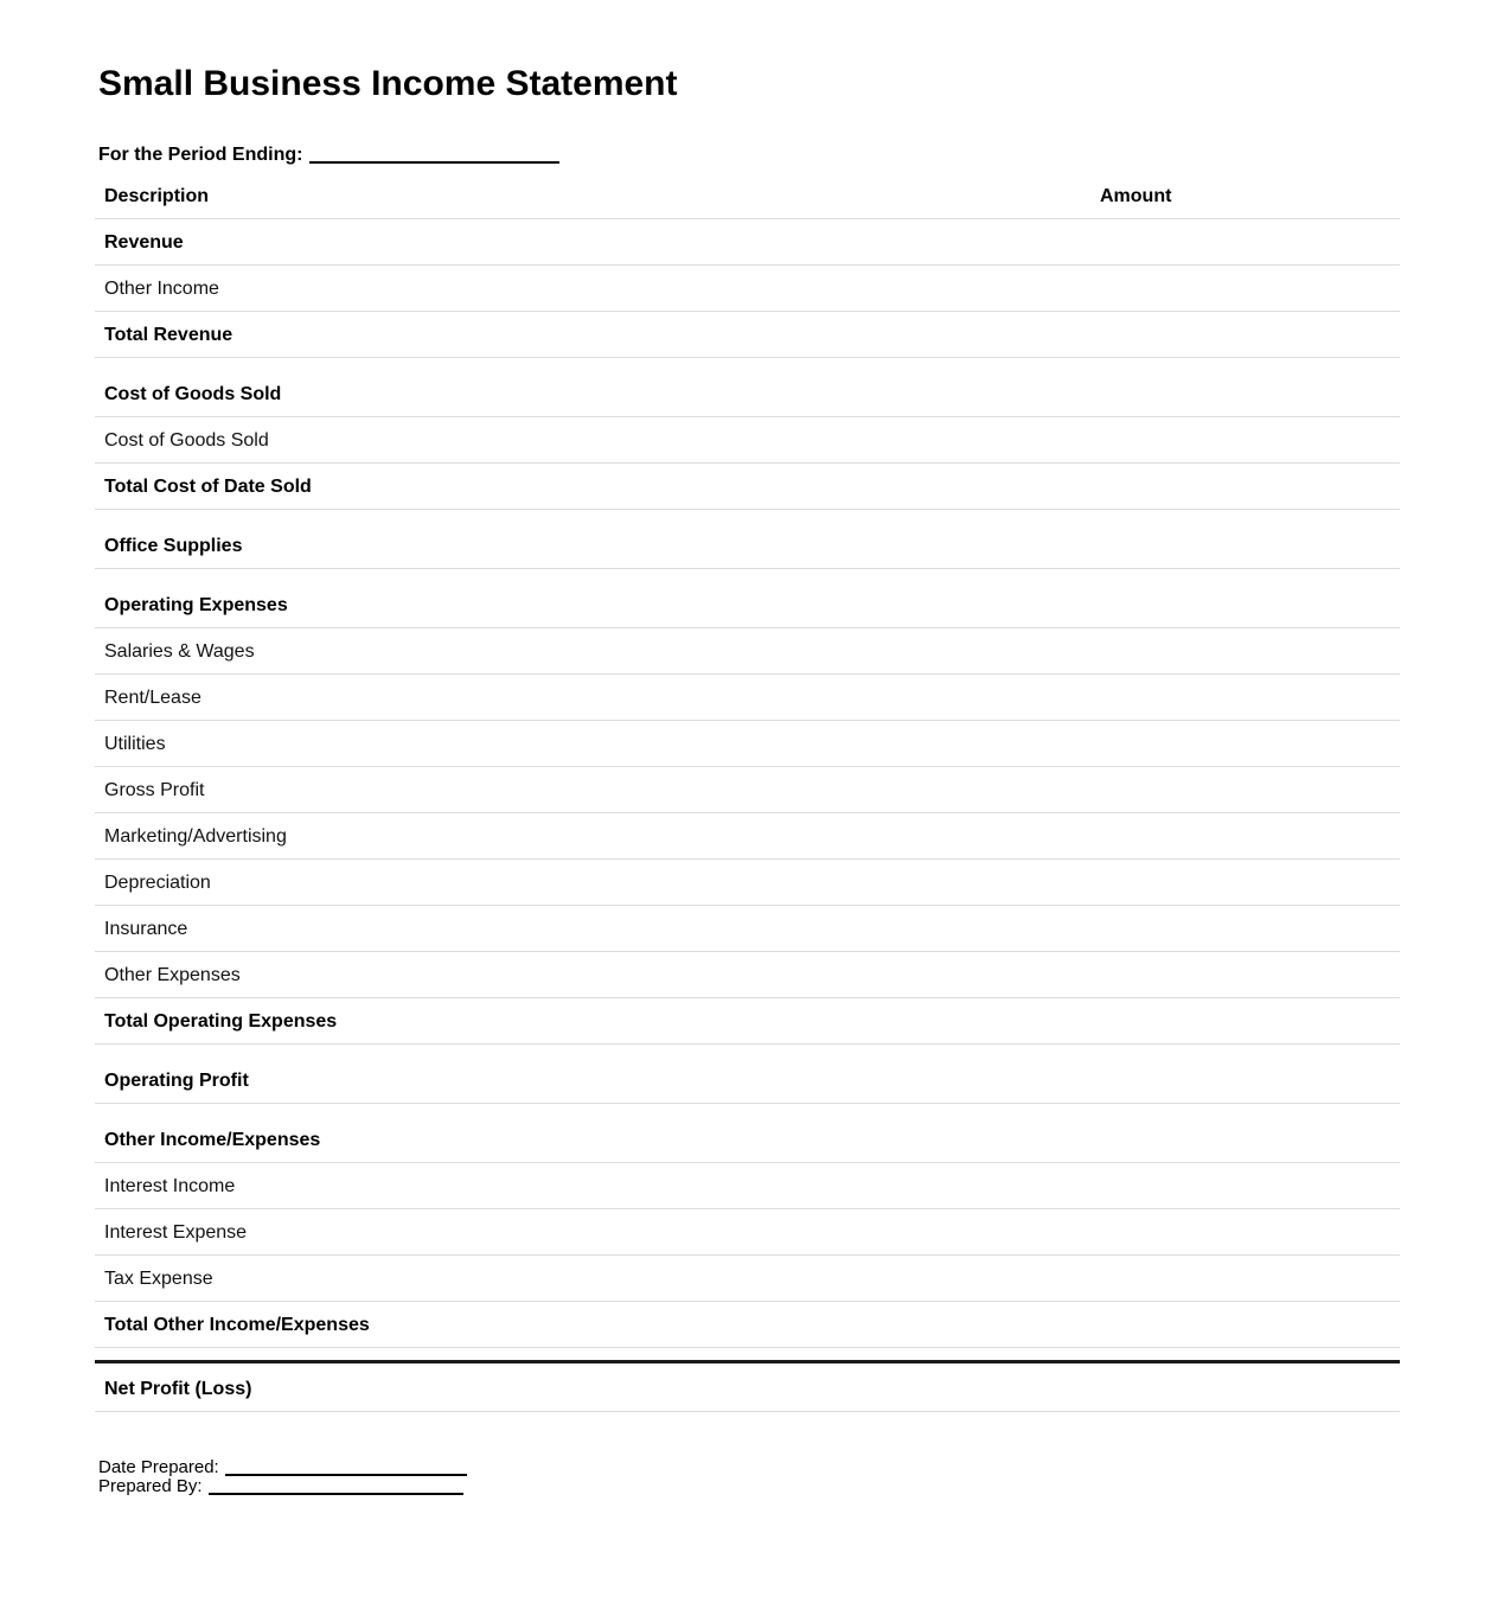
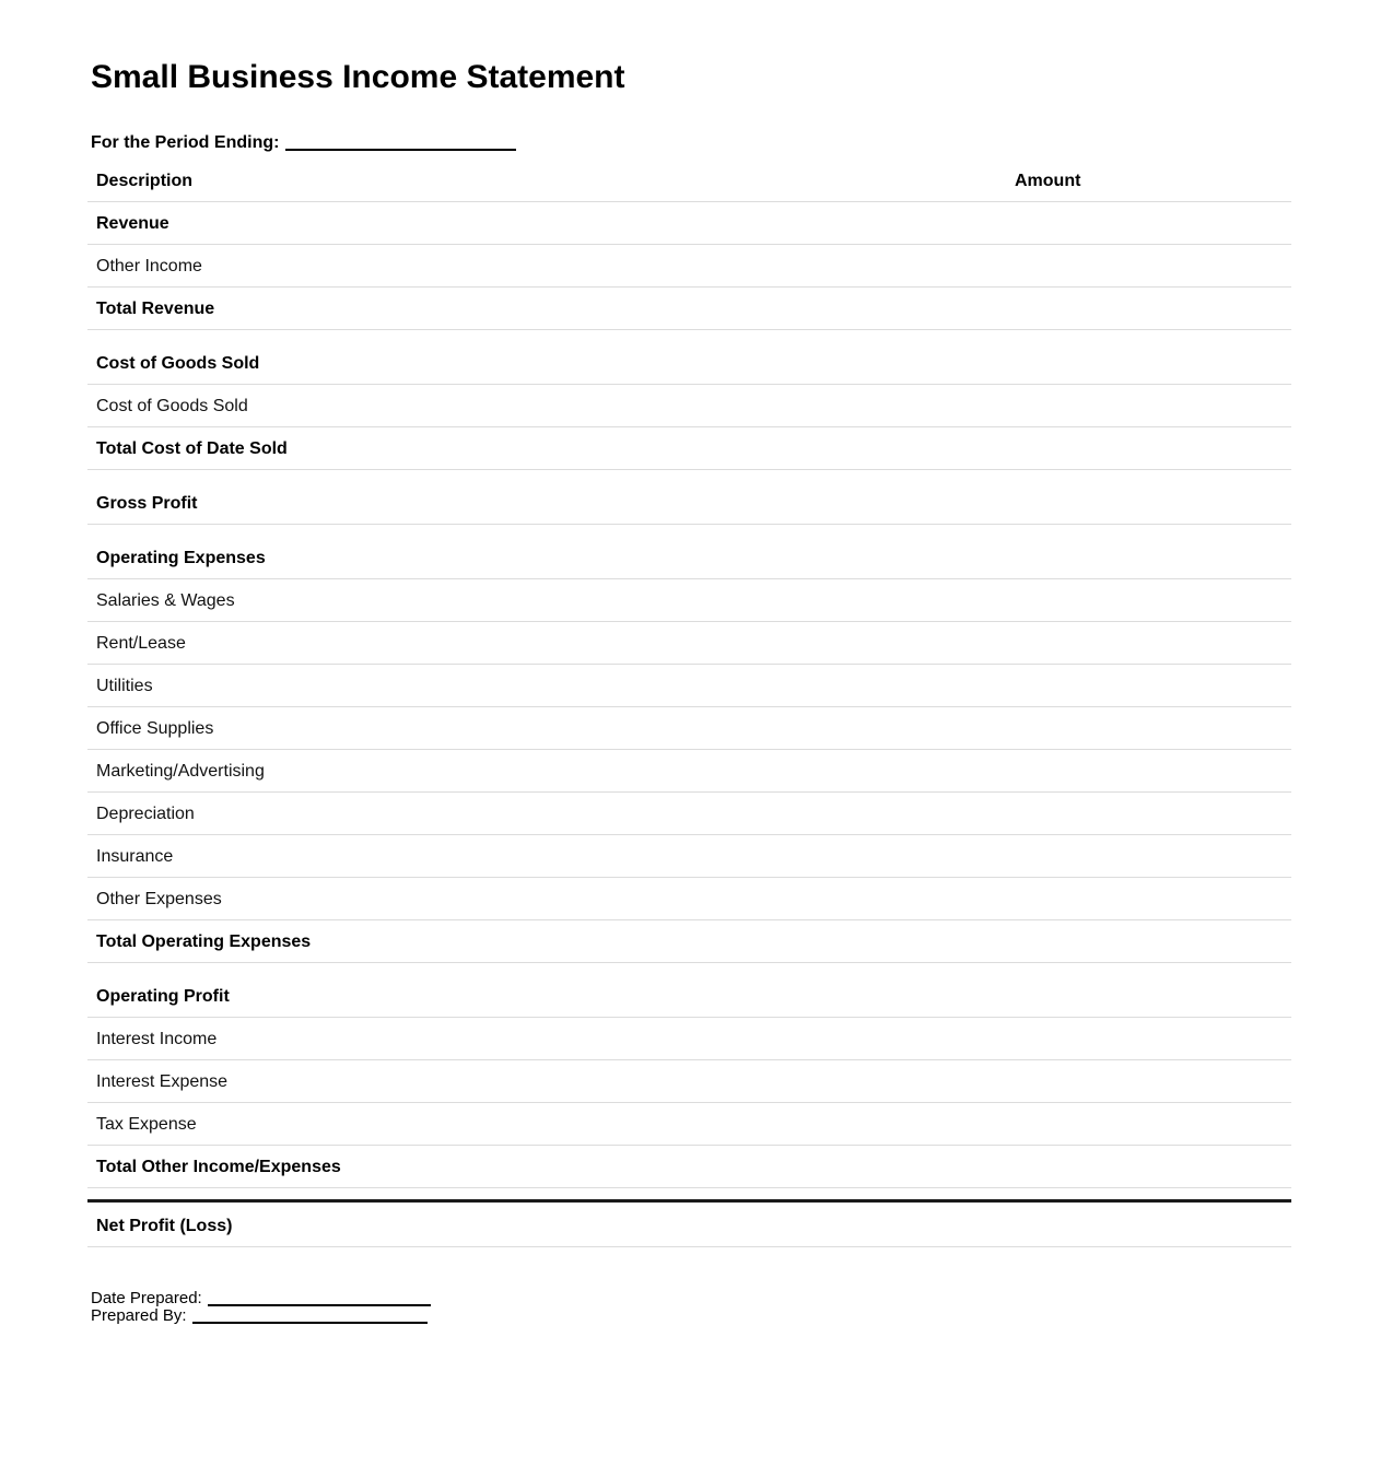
  Small Business Income Statement
  For the Period Ending:
  Description
  Amount
  Revenue
  Other Income
  Total Revenue
  Cost of Goods Sold
  Cost of Goods Sold
  Total Cost of Date Sold
- Office Supplies
+ Gross Profit
  Operating Expenses
  Salaries & Wages
  Rent/Lease
  Utilities
- Gross Profit
+ Office Supplies
  Marketing/Advertising
  Depreciation
  Insurance
  Other Expenses
  Total Operating Expenses
  Operating Profit
- Other Income/Expenses
  Interest Income
  Interest Expense
  Tax Expense
  Total Other Income/Expenses
  Net Profit (Loss)
  Date Prepared:
  Prepared By:
